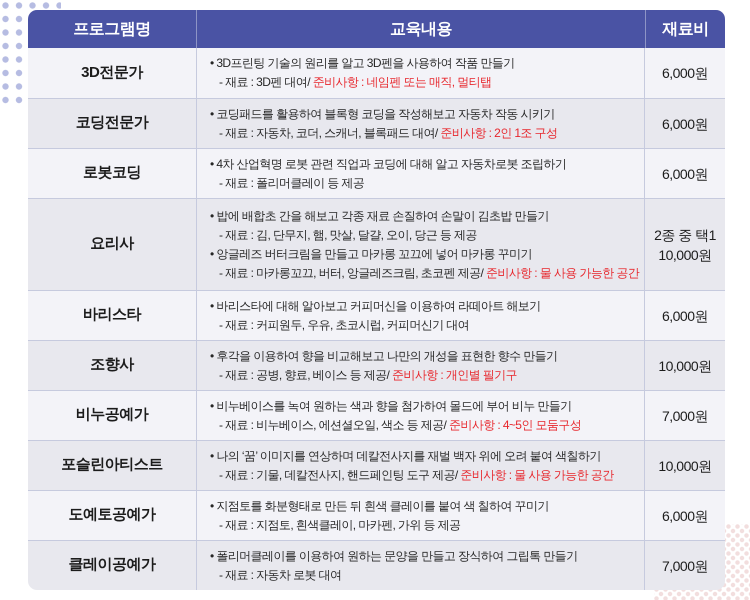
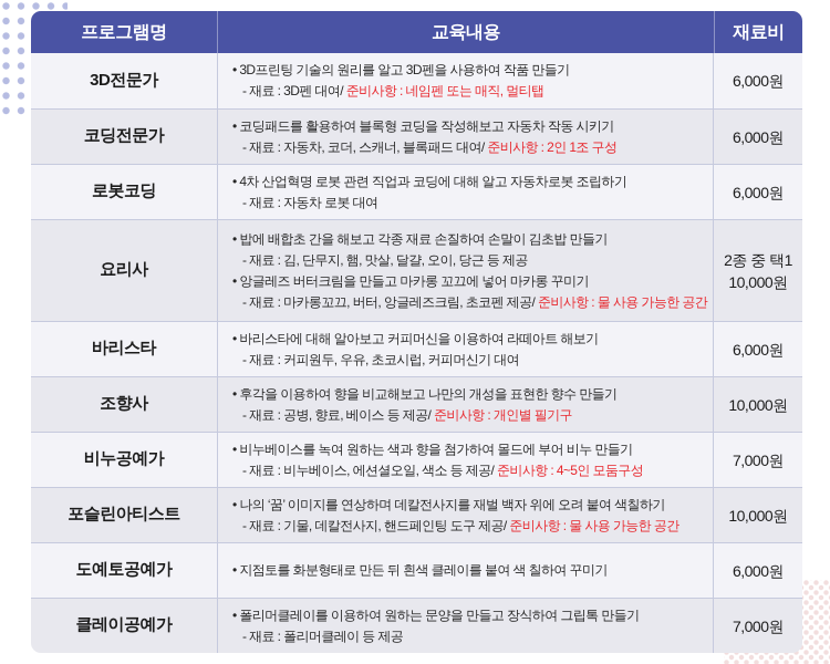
  프로그램명
  교육내용
  재료비
  3D전문가
  • 3D프린팅 기술의 원리를 알고 3D펜을 사용하여 작품 만들기
  - 재료 : 3D펜 대여/ 준비사항 : 네임펜 또는 매직, 멀티탭
  6,000원
  코딩전문가
  • 코딩패드를 활용하여 블록형 코딩을 작성해보고 자동차 작동 시키기
  - 재료 : 자동차, 코더, 스캐너, 블록패드 대여/ 준비사항 : 2인 1조 구성
  6,000원
  로봇코딩
  • 4차 산업혁명 로봇 관련 직업과 코딩에 대해 알고 자동차로봇 조립하기
- - 재료 : 폴리머클레이 등 제공
+ - 재료 : 자동차 로봇 대여
  6,000원
  요리사
  • 밥에 배합초 간을 해보고 각종 재료 손질하여 손말이 김초밥 만들기
  - 재료 : 김, 단무지, 햄, 맛살, 달걀, 오이, 당근 등 제공
  • 앙글레즈 버터크림을 만들고 마카롱 꼬끄에 넣어 마카롱 꾸미기
  - 재료 : 마카롱꼬끄, 버터, 앙글레즈크림, 초코펜 제공/ 준비사항 : 물 사용 가능한 공간
  2종 중 택1
  10,000원
  바리스타
  • 바리스타에 대해 알아보고 커피머신을 이용하여 라떼아트 해보기
  - 재료 : 커피원두, 우유, 초코시럽, 커피머신기 대여
  6,000원
  조향사
  • 후각을 이용하여 향을 비교해보고 나만의 개성을 표현한 향수 만들기
  - 재료 : 공병, 향료, 베이스 등 제공/ 준비사항 : 개인별 필기구
  10,000원
  비누공예가
  • 비누베이스를 녹여 원하는 색과 향을 첨가하여 몰드에 부어 비누 만들기
  - 재료 : 비누베이스, 에션셜오일, 색소 등 제공/ 준비사항 : 4~5인 모둠구성
  7,000원
  포슬린아티스트
  • 나의 ‘꿈’ 이미지를 연상하며 데칼전사지를 재벌 백자 위에 오려 붙여 색칠하기
  - 재료 : 기물, 데칼전사지, 핸드페인팅 도구 제공/ 준비사항 : 물 사용 가능한 공간
  10,000원
  도예토공예가
  • 지점토를 화분형태로 만든 뒤 흰색 클레이를 붙여 색 칠하여 꾸미기
- - 재료 : 지점토, 흰색클레이, 마카펜, 가위 등 제공
  6,000원
  클레이공예가
  • 폴리머클레이를 이용하여 원하는 문양을 만들고 장식하여 그립톡 만들기
- - 재료 : 자동차 로봇 대여
+ - 재료 : 폴리머클레이 등 제공
  7,000원
